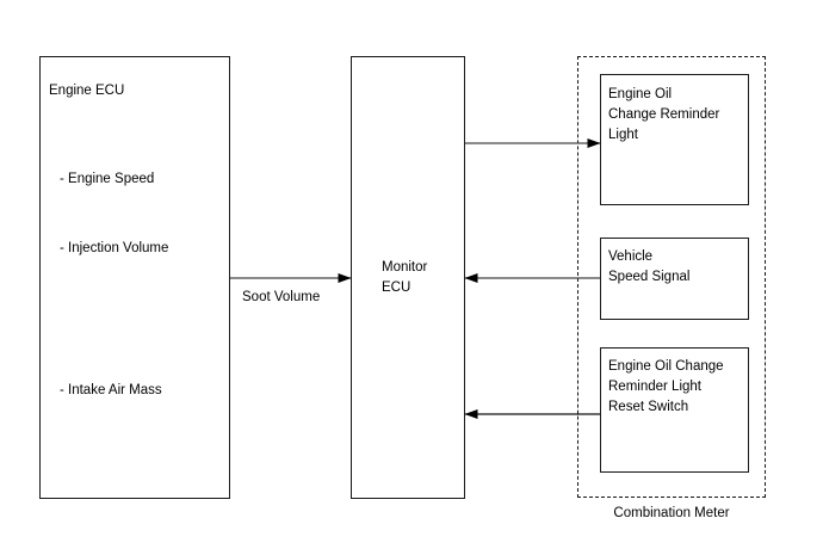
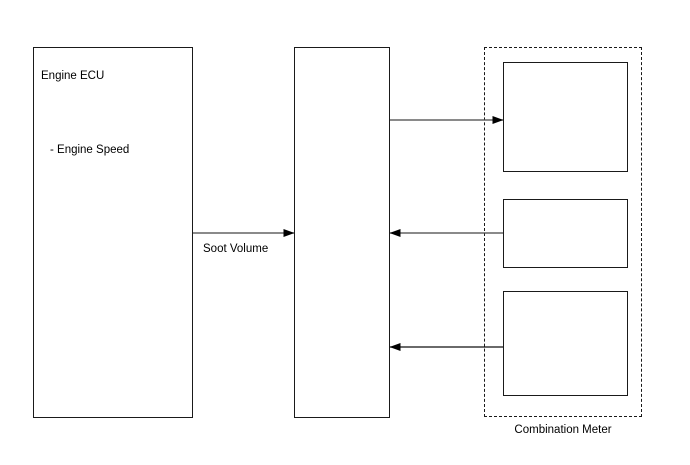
  Engine ECU
  - Engine Speed
- - Injection Volume
- - Intake Air Mass
- Monitor
- ECU
- Engine Oil
- Change Reminder
- Light
- Vehicle
- Speed Signal
- Engine Oil Change
- Reminder Light
- Reset Switch
  Combination Meter
  Soot Volume
